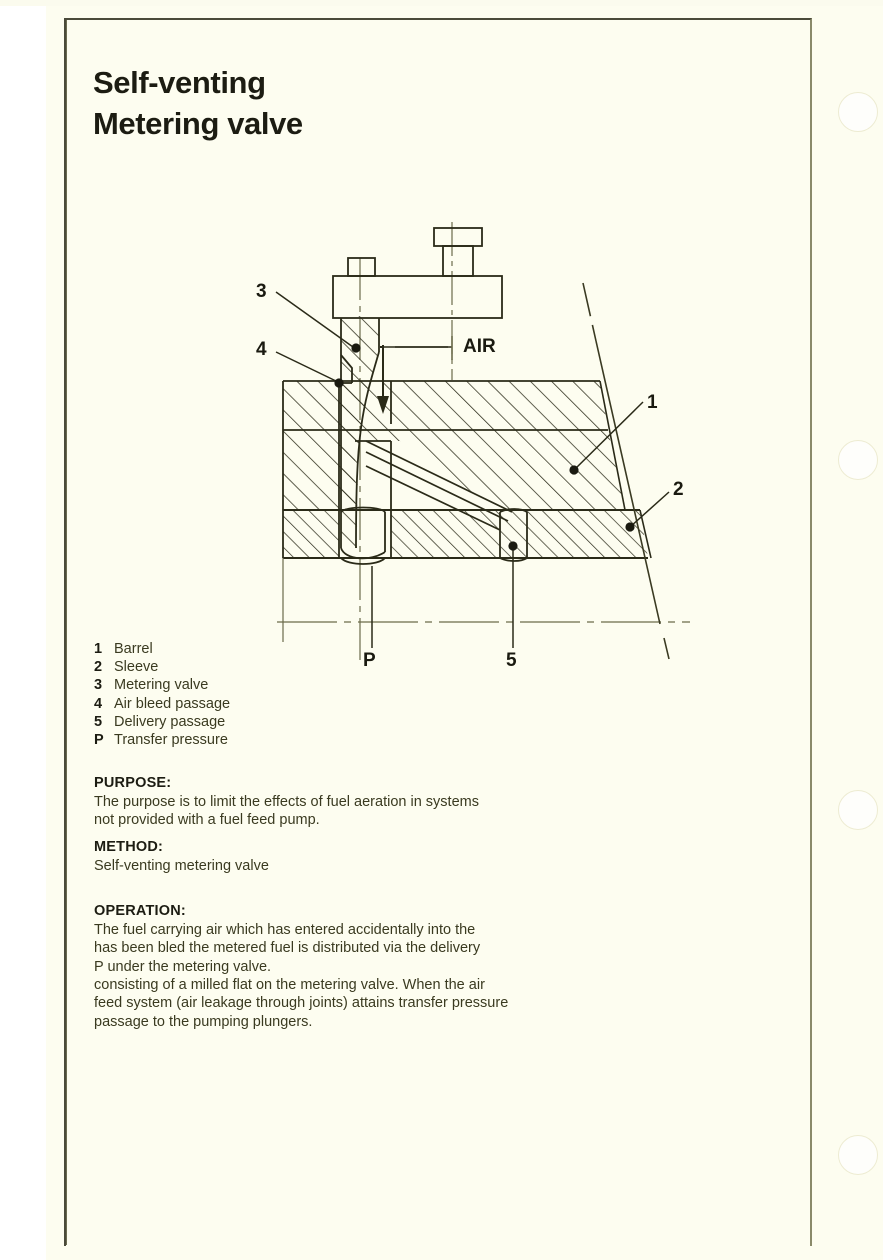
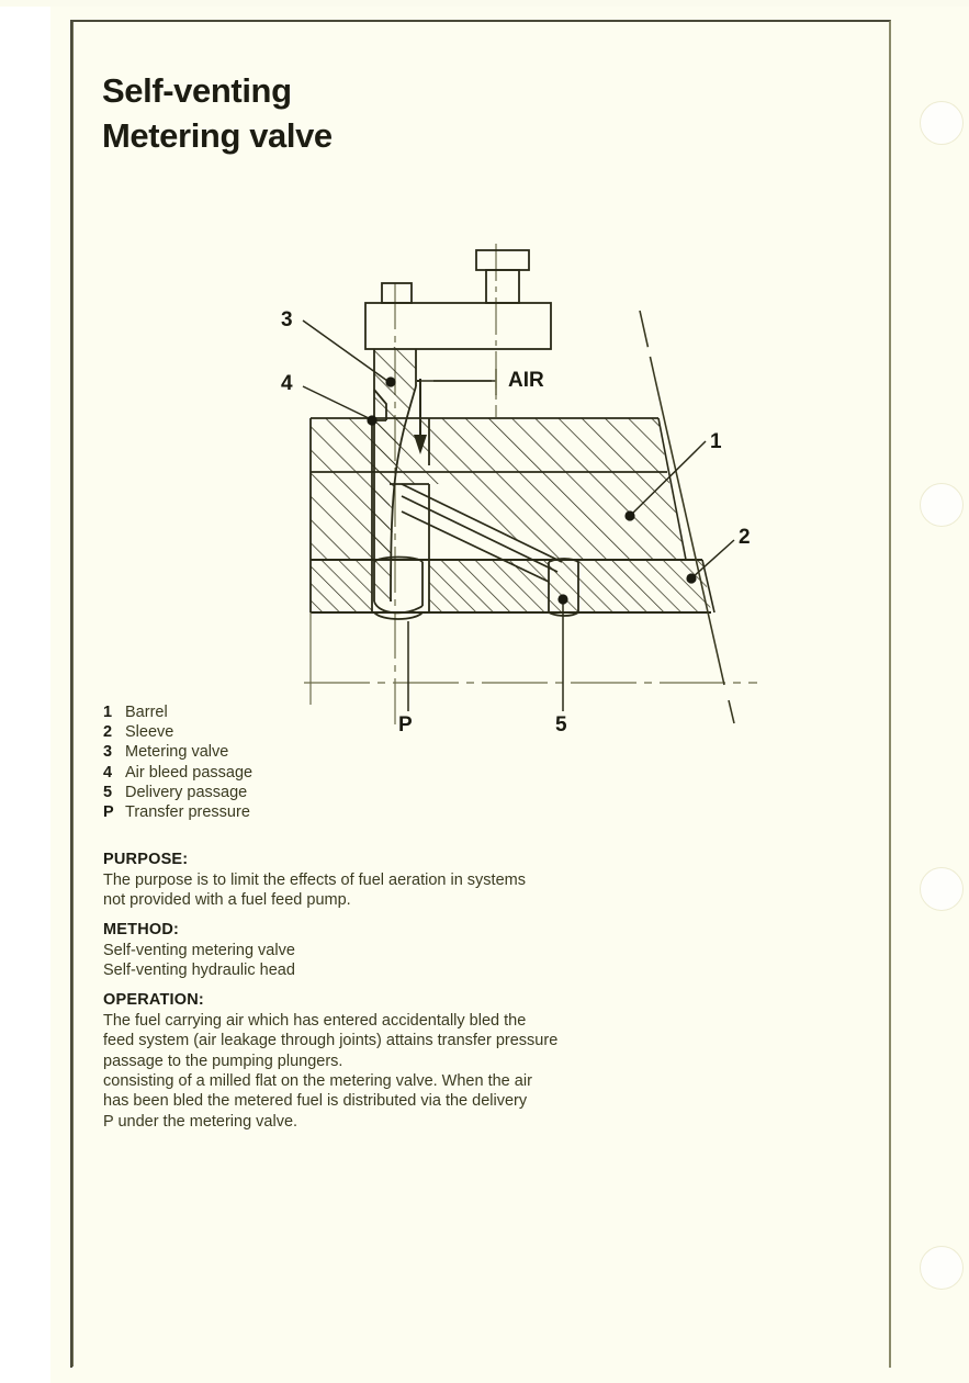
  Self-venting
  Metering valve
  AIR
  1
  2
  3
  4
  5
  P
  1
  Barrel
  2
  Sleeve
  3
  Metering valve
  4
  Air bleed passage
  5
  Delivery passage
  P
  Transfer pressure
  PURPOSE:
  The purpose is to limit the effects of fuel aeration in systems
  not provided with a fuel feed pump.
  METHOD:
  Self-venting metering valve
+ Self-venting hydraulic head
  OPERATION:
- The fuel carrying air which has entered accidentally into the
+ The fuel carrying air which has entered accidentally bled the
- has been bled the metered fuel is distributed via the delivery
+ feed system (air leakage through joints) attains transfer pressure
- P under the metering valve.
+ passage to the pumping plungers.
  consisting of a milled flat on the metering valve. When the air
- feed system (air leakage through joints) attains transfer pressure
+ has been bled the metered fuel is distributed via the delivery
- passage to the pumping plungers.
+ P under the metering valve.
